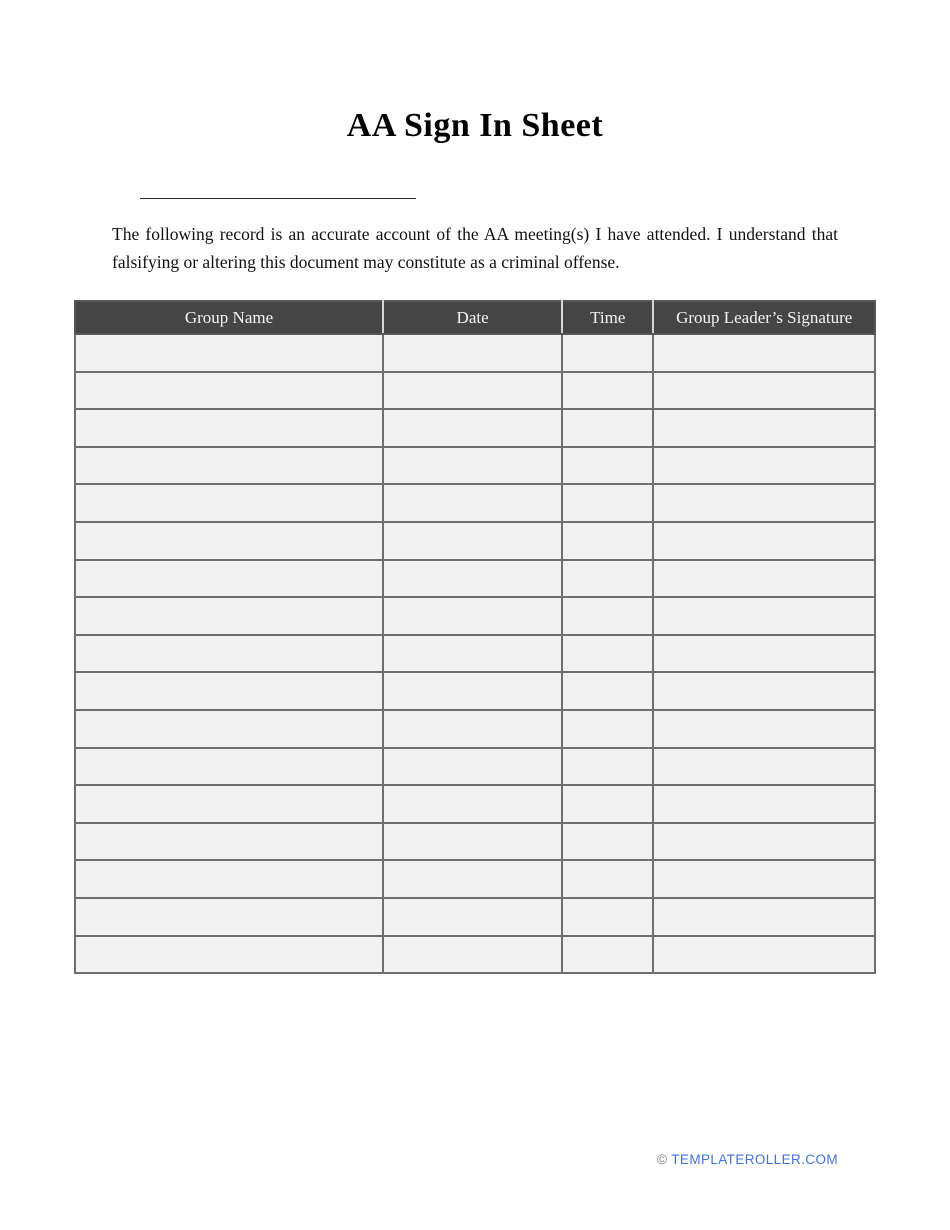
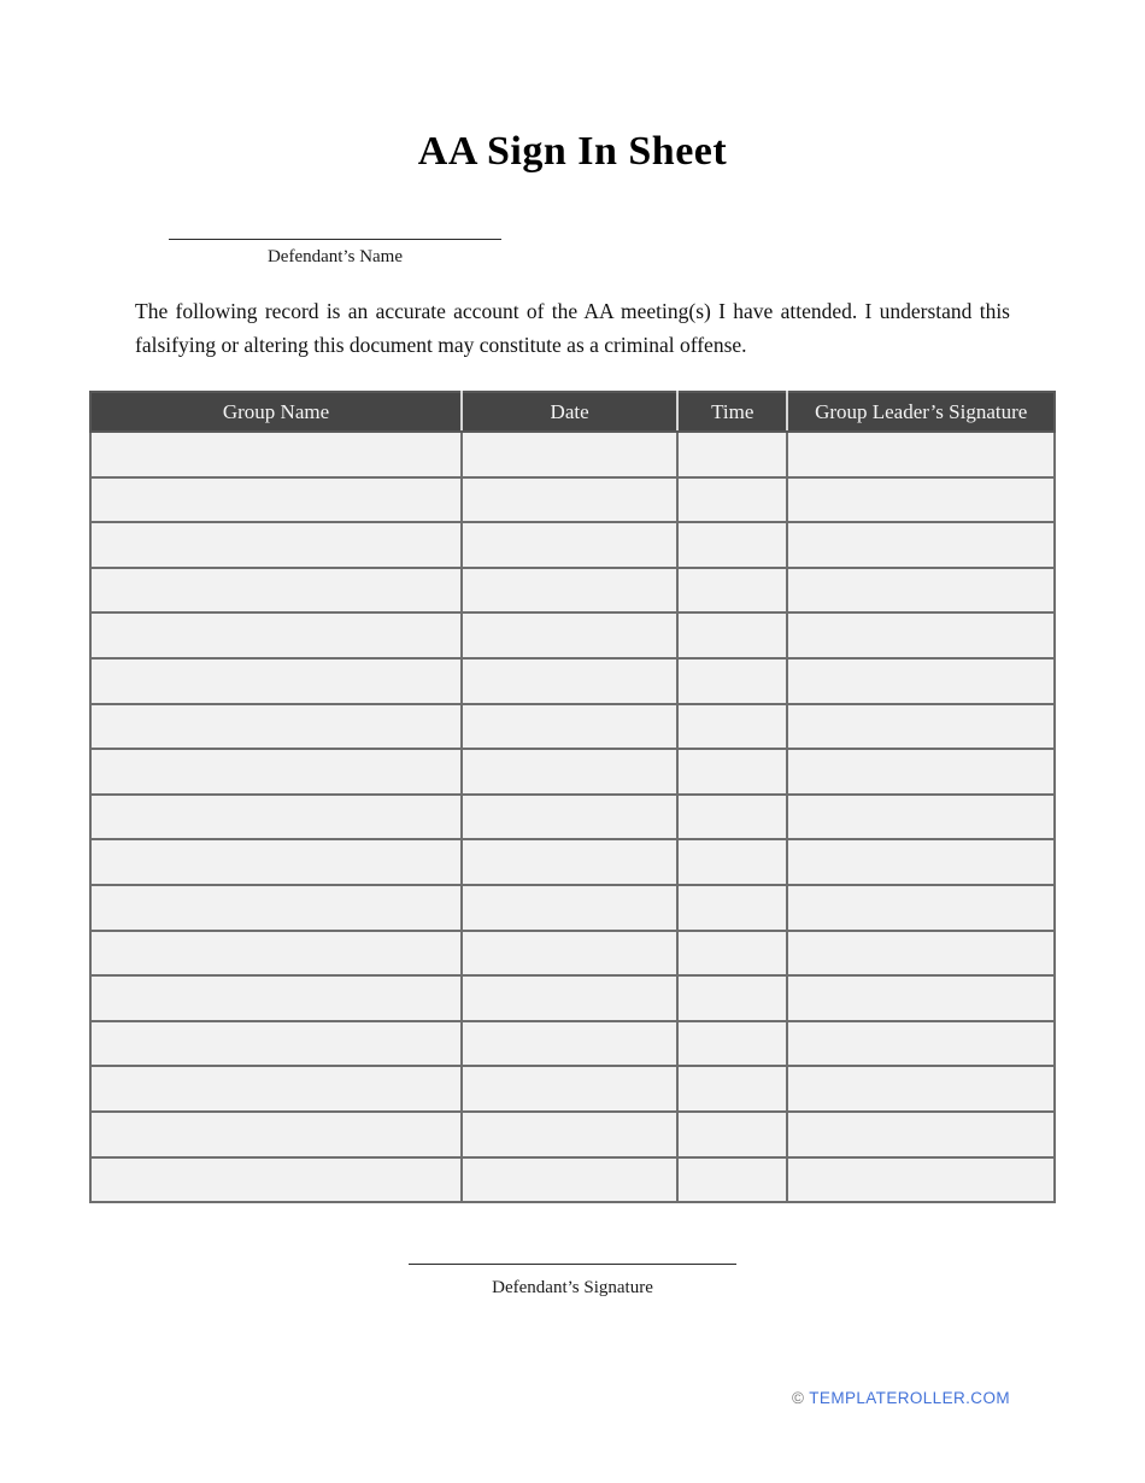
  AA Sign In Sheet
+ Defendant’s Name
- The following record is an accurate account of the AA meeting(s) I have attended. I understand that falsifying or altering this document may constitute as a criminal offense.
+ The following record is an accurate account of the AA meeting(s) I have attended. I understand this falsifying or altering this document may constitute as a criminal offense.
  Group Name	Date	Time	Group Leader’s Signature
+ Defendant’s Signature
  © TEMPLATEROLLER.COM
